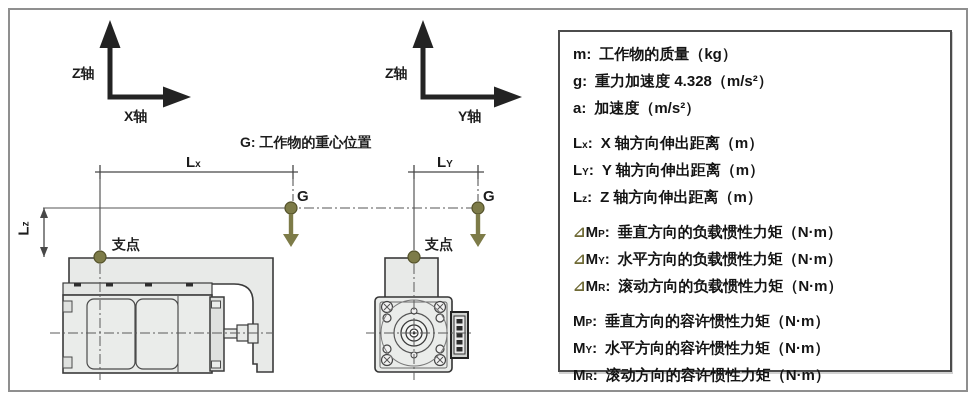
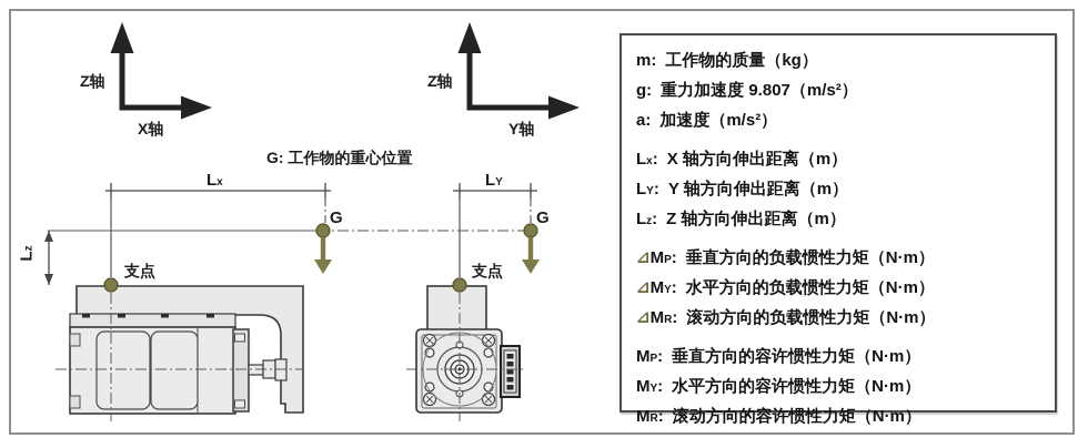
  Z轴
  X轴
  Z轴
  Y轴
  G: 工作物的重心位置
  Lx
  LY
  支点
  支点
  G
  G
  m: 工作物的质量（kg）
- g: 重力加速度 4.328（m/s²）
+ g: 重力加速度 9.807（m/s²）
  a: 加速度（m/s²）
  Lx: X 轴方向伸出距离（m）
  LY: Y 轴方向伸出距离（m）
  Lz: Z 轴方向伸出距离（m）
  ⊿MP: 垂直方向的负载惯性力矩（N·m）
  ⊿MY: 水平方向的负载惯性力矩（N·m）
  ⊿MR: 滚动方向的负载惯性力矩（N·m）
  MP: 垂直方向的容许惯性力矩（N·m）
  MY: 水平方向的容许惯性力矩（N·m）
  MR: 滚动方向的容许惯性力矩（N·m）
